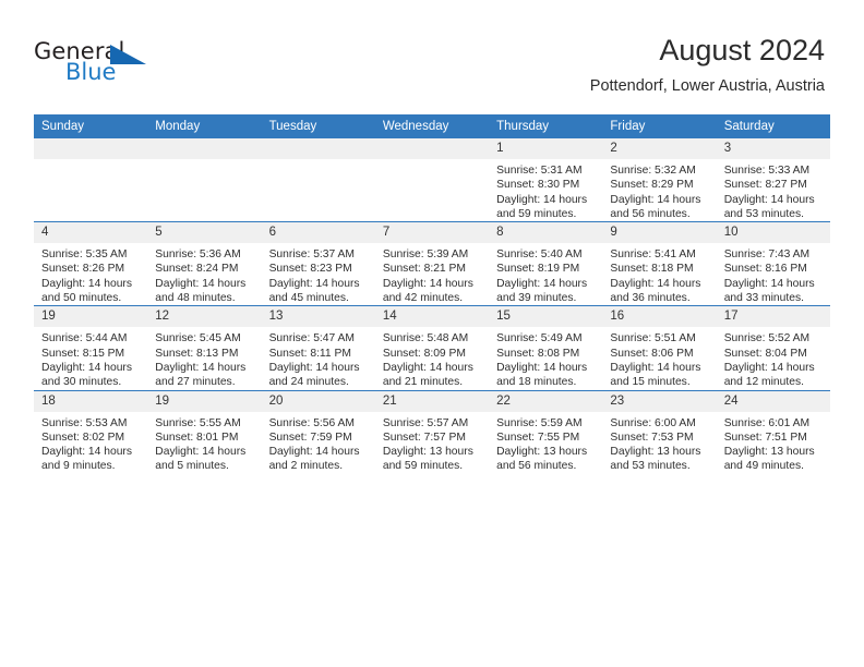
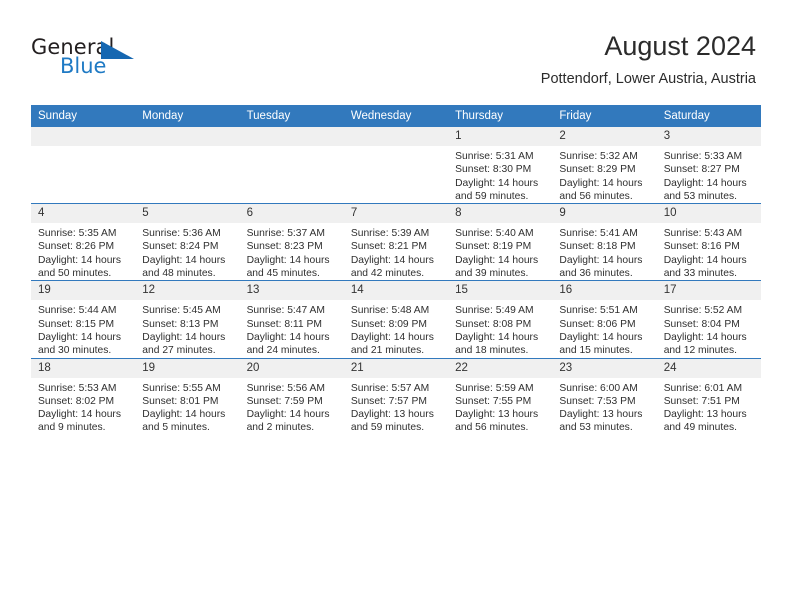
  General
  Blue
  August 2024
  Pottendorf, Lower Austria, Austria
  Sunday	Monday	Tuesday	Wednesday	Thursday	Friday	Saturday
  				1Sunrise: 5:31 AMSunset: 8:30 PMDaylight: 14 hoursand 59 minutes.	2Sunrise: 5:32 AMSunset: 8:29 PMDaylight: 14 hoursand 56 minutes.	3Sunrise: 5:33 AMSunset: 8:27 PMDaylight: 14 hoursand 53 minutes.
- 4Sunrise: 5:35 AMSunset: 8:26 PMDaylight: 14 hoursand 50 minutes.	5Sunrise: 5:36 AMSunset: 8:24 PMDaylight: 14 hoursand 48 minutes.	6Sunrise: 5:37 AMSunset: 8:23 PMDaylight: 14 hoursand 45 minutes.	7Sunrise: 5:39 AMSunset: 8:21 PMDaylight: 14 hoursand 42 minutes.	8Sunrise: 5:40 AMSunset: 8:19 PMDaylight: 14 hoursand 39 minutes.	9Sunrise: 5:41 AMSunset: 8:18 PMDaylight: 14 hoursand 36 minutes.	10Sunrise: 7:43 AMSunset: 8:16 PMDaylight: 14 hoursand 33 minutes.
+ 4Sunrise: 5:35 AMSunset: 8:26 PMDaylight: 14 hoursand 50 minutes.	5Sunrise: 5:36 AMSunset: 8:24 PMDaylight: 14 hoursand 48 minutes.	6Sunrise: 5:37 AMSunset: 8:23 PMDaylight: 14 hoursand 45 minutes.	7Sunrise: 5:39 AMSunset: 8:21 PMDaylight: 14 hoursand 42 minutes.	8Sunrise: 5:40 AMSunset: 8:19 PMDaylight: 14 hoursand 39 minutes.	9Sunrise: 5:41 AMSunset: 8:18 PMDaylight: 14 hoursand 36 minutes.	10Sunrise: 5:43 AMSunset: 8:16 PMDaylight: 14 hoursand 33 minutes.
  19Sunrise: 5:44 AMSunset: 8:15 PMDaylight: 14 hoursand 30 minutes.	12Sunrise: 5:45 AMSunset: 8:13 PMDaylight: 14 hoursand 27 minutes.	13Sunrise: 5:47 AMSunset: 8:11 PMDaylight: 14 hoursand 24 minutes.	14Sunrise: 5:48 AMSunset: 8:09 PMDaylight: 14 hoursand 21 minutes.	15Sunrise: 5:49 AMSunset: 8:08 PMDaylight: 14 hoursand 18 minutes.	16Sunrise: 5:51 AMSunset: 8:06 PMDaylight: 14 hoursand 15 minutes.	17Sunrise: 5:52 AMSunset: 8:04 PMDaylight: 14 hoursand 12 minutes.
  18Sunrise: 5:53 AMSunset: 8:02 PMDaylight: 14 hoursand 9 minutes.	19Sunrise: 5:55 AMSunset: 8:01 PMDaylight: 14 hoursand 5 minutes.	20Sunrise: 5:56 AMSunset: 7:59 PMDaylight: 14 hoursand 2 minutes.	21Sunrise: 5:57 AMSunset: 7:57 PMDaylight: 13 hoursand 59 minutes.	22Sunrise: 5:59 AMSunset: 7:55 PMDaylight: 13 hoursand 56 minutes.	23Sunrise: 6:00 AMSunset: 7:53 PMDaylight: 13 hoursand 53 minutes.	24Sunrise: 6:01 AMSunset: 7:51 PMDaylight: 13 hoursand 49 minutes.
